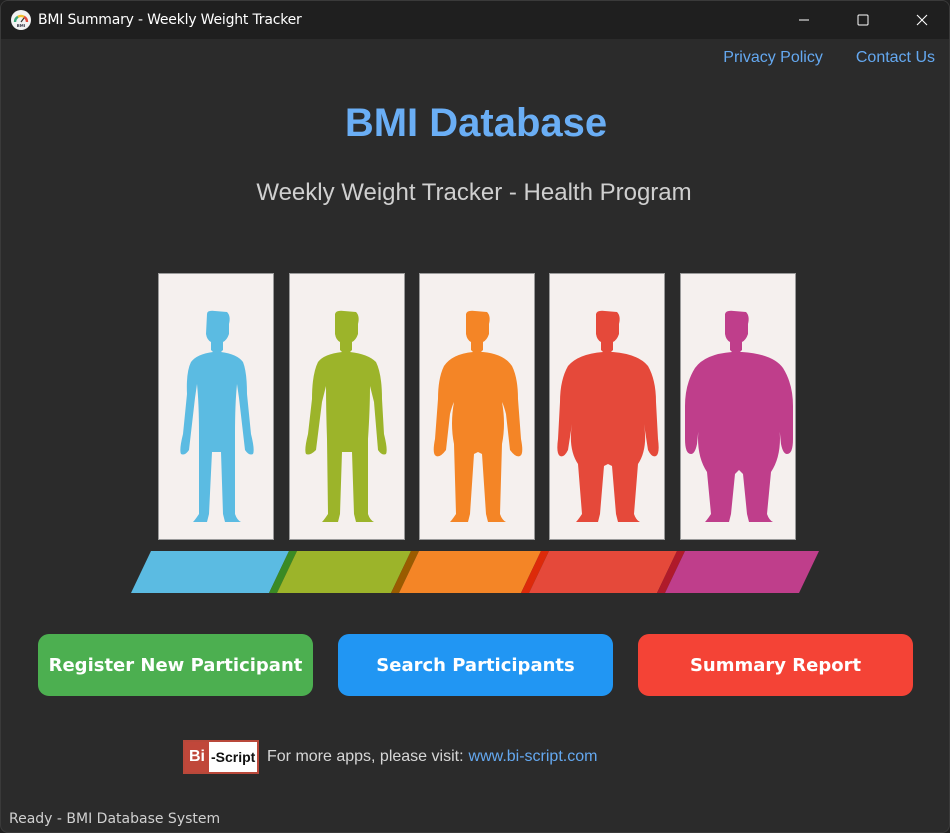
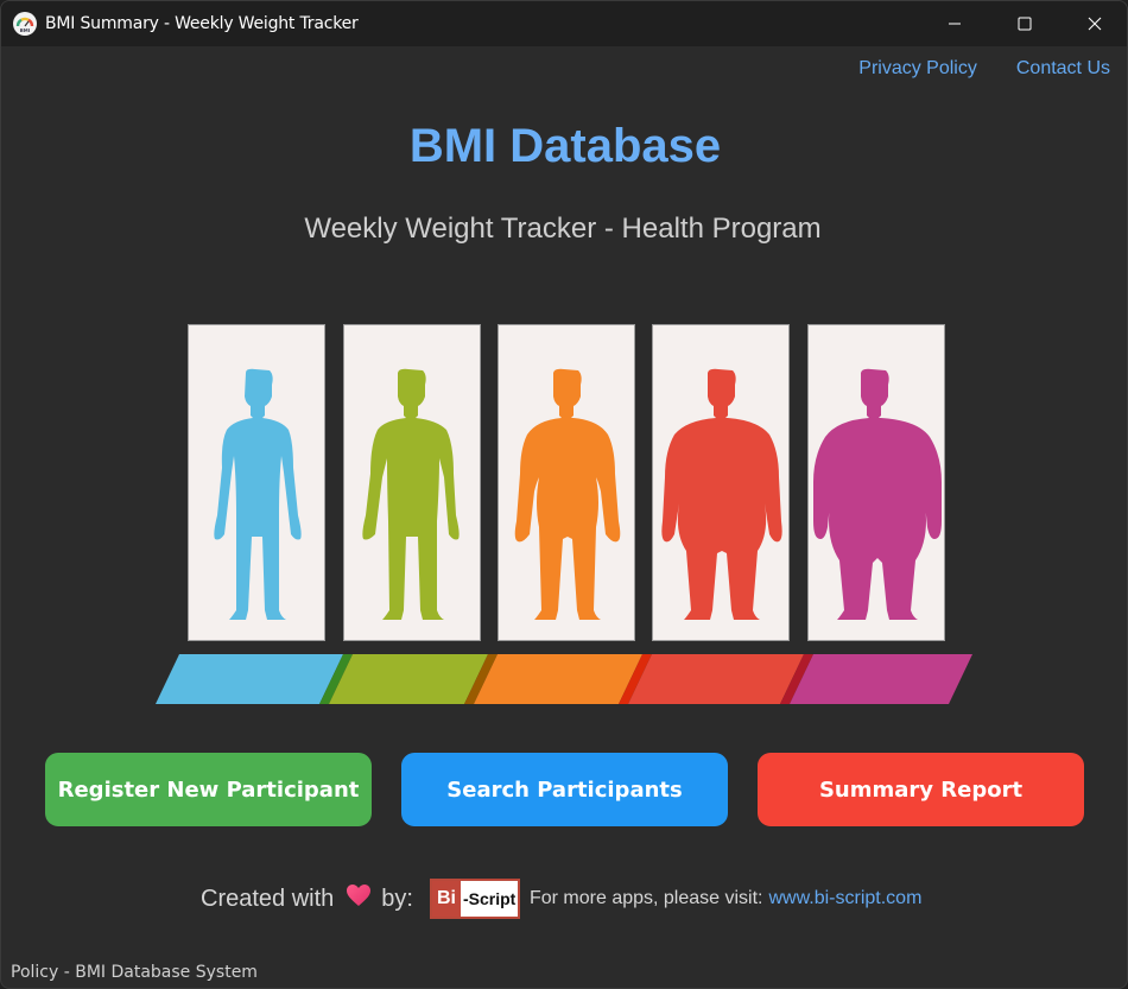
  BMI Summary - Weekly Weight Tracker
  Privacy Policy
  Contact Us
  BMI Database
  Weekly Weight Tracker - Health Program
  Register New Participant
  Search Participants
  Summary Report
+ Created with
+ by:
  Bi
  -Script
  For more apps, please visit:
  www.bi-script.com
- Ready - BMI Database System
+ Policy - BMI Database System
